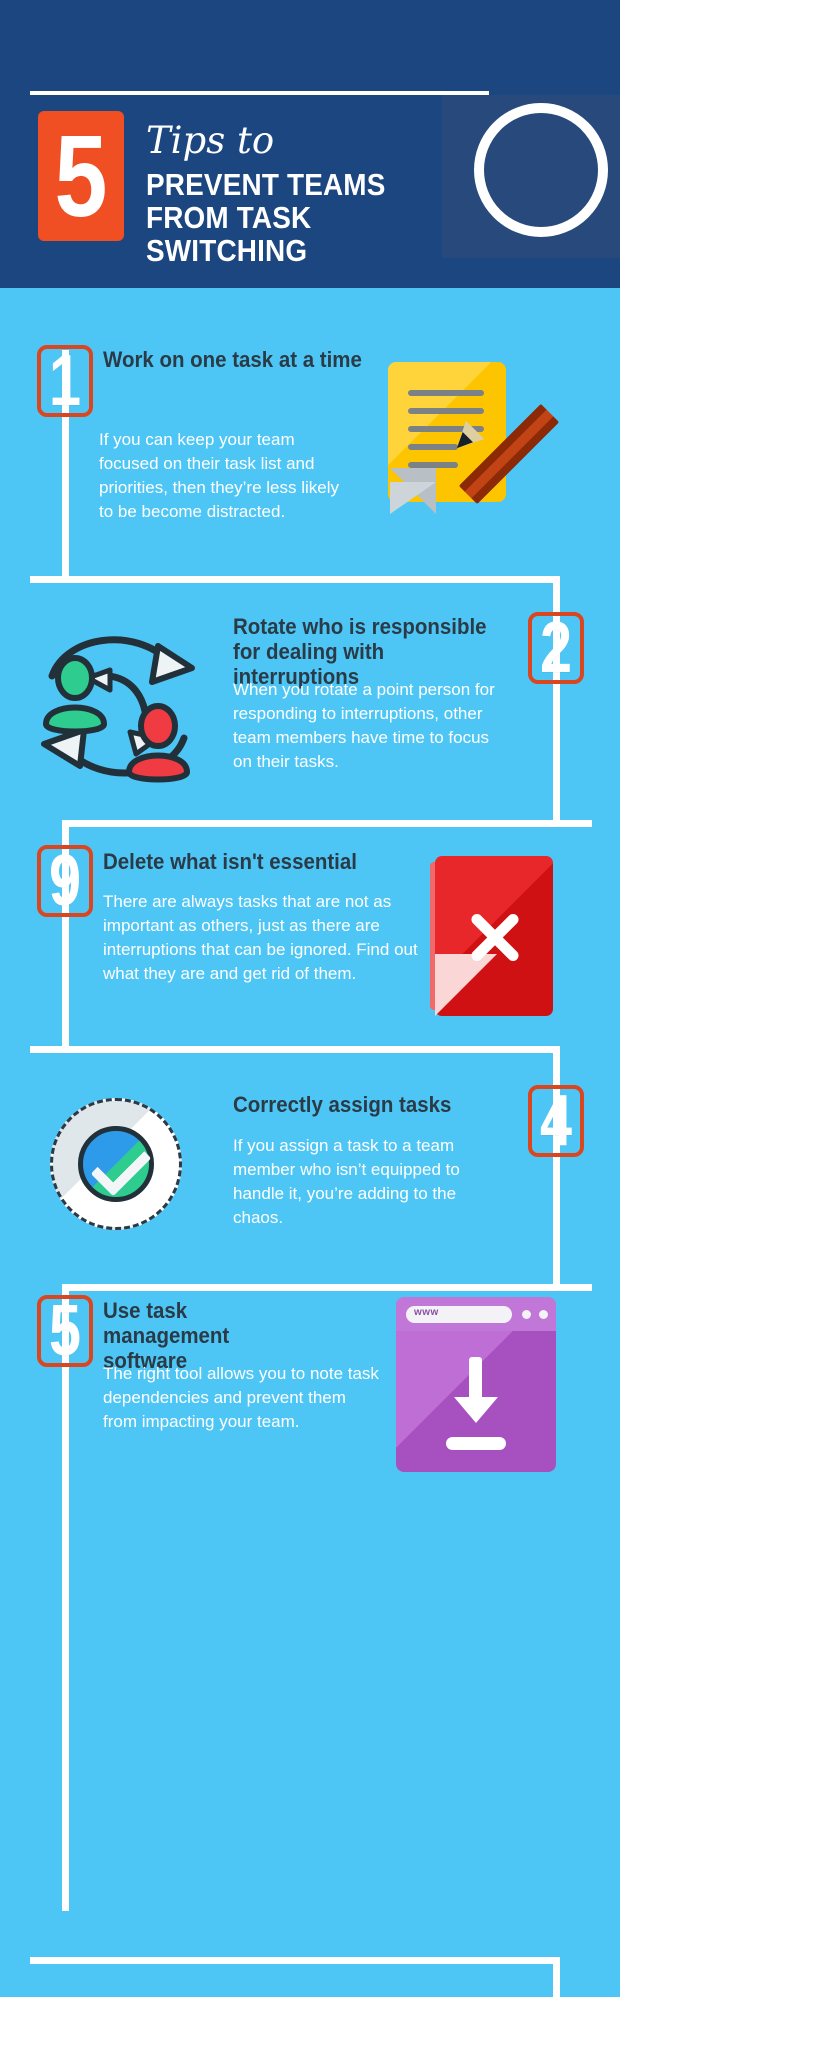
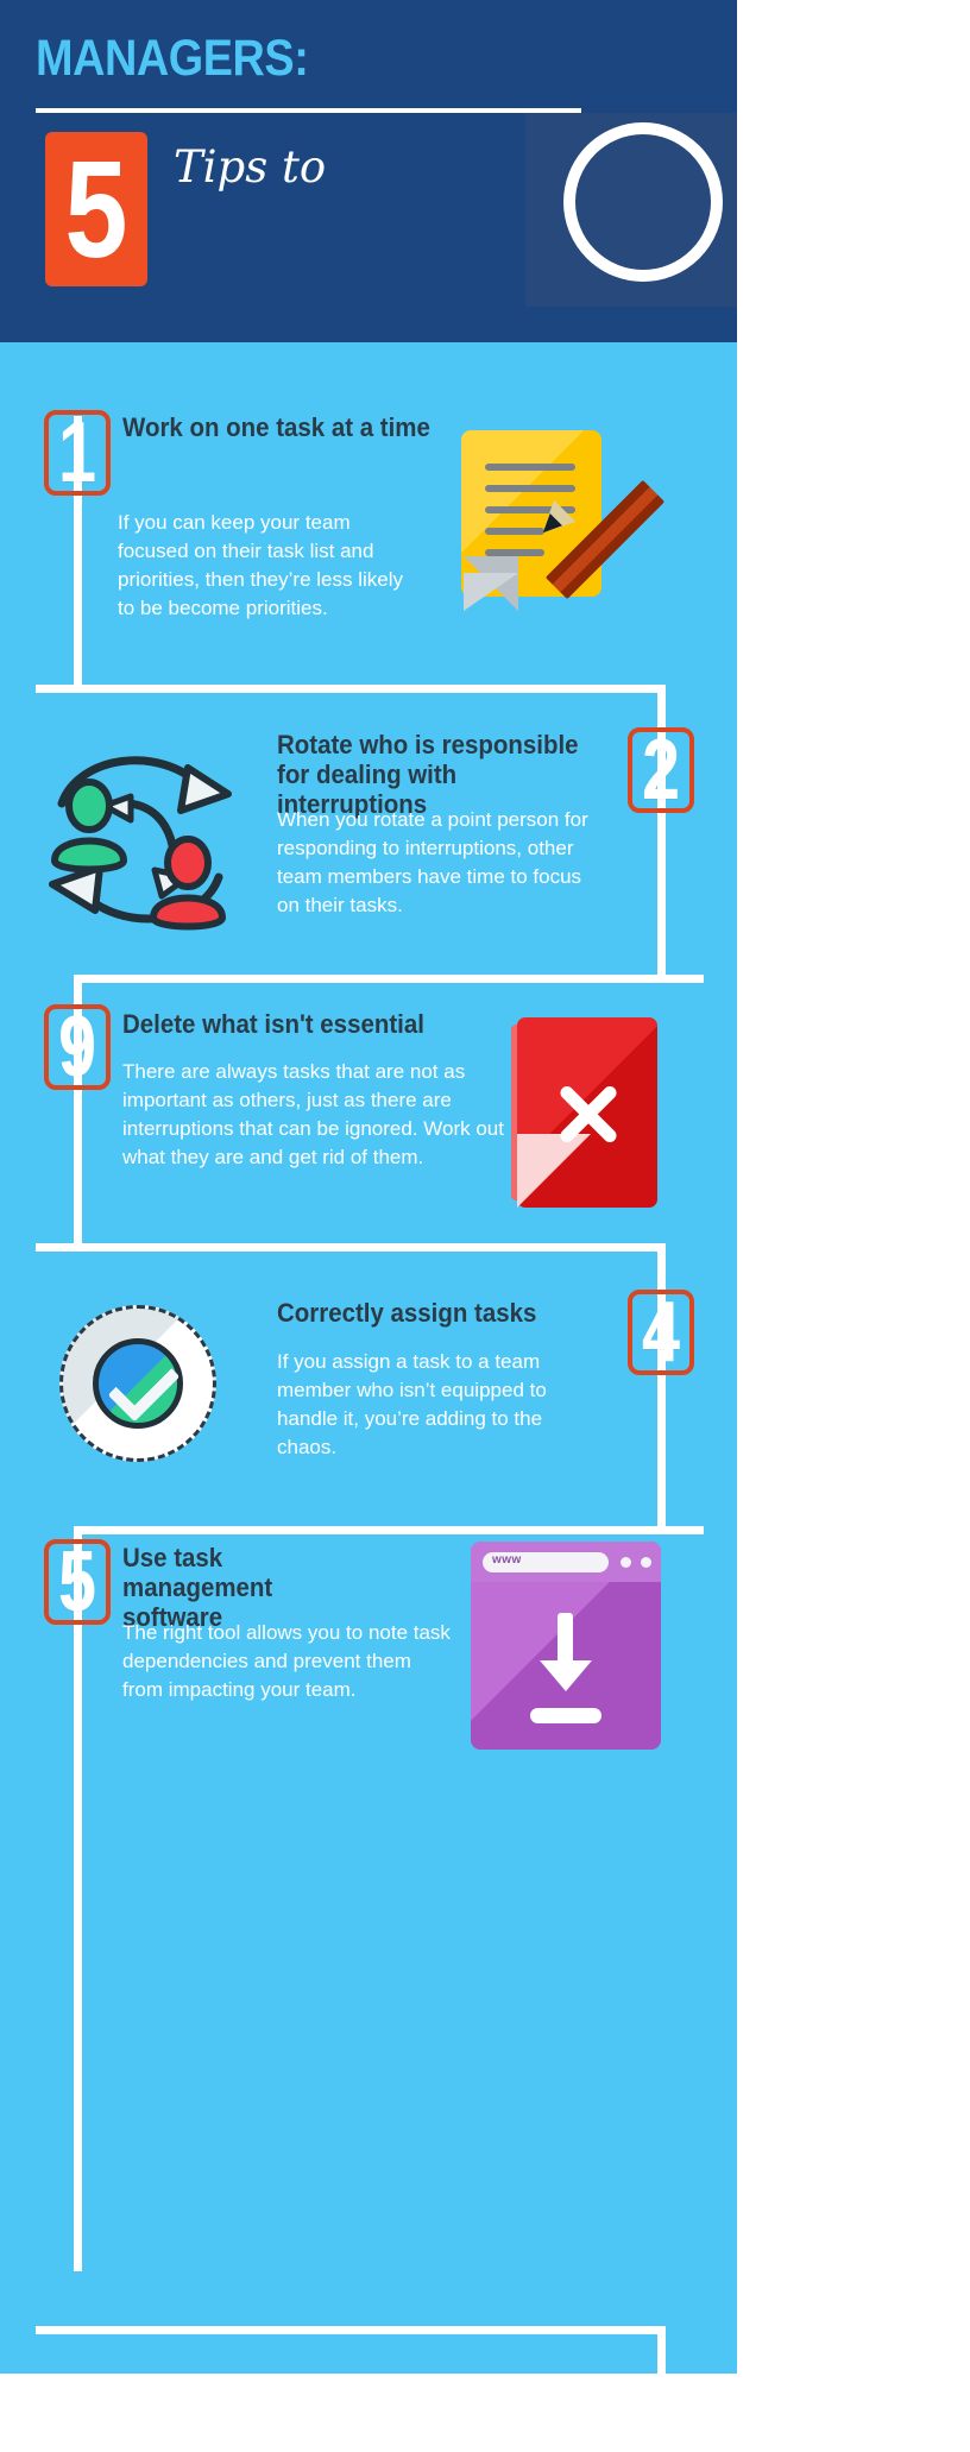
+ MANAGERS:
  5
  Tips to
- PREVENT TEAMS
- FROM TASK SWITCHING
  1
  Work on one task at a time
- If you can keep your team focused on their task list and priorities, then they’re less likely to be become distracted.
+ If you can keep your team focused on their task list and priorities, then they’re less likely to be become priorities.
  2
  Rotate who is responsible for dealing with interruptions
  When you rotate a point person for responding to interruptions, other team members have time to focus on their tasks.
  9
  Delete what isn't essential
- There are always tasks that are not as important as others, just as there are interruptions that can be ignored. Find out what they are and get rid of them.
+ There are always tasks that are not as important as others, just as there are interruptions that can be ignored. Work out what they are and get rid of them.
  4
  Correctly assign tasks
  If you assign a task to a team member who isn’t equipped to handle it, you’re adding to the chaos.
  5
  Use task management software
  The right tool allows you to note task dependencies and prevent them from impacting your team.
  www
